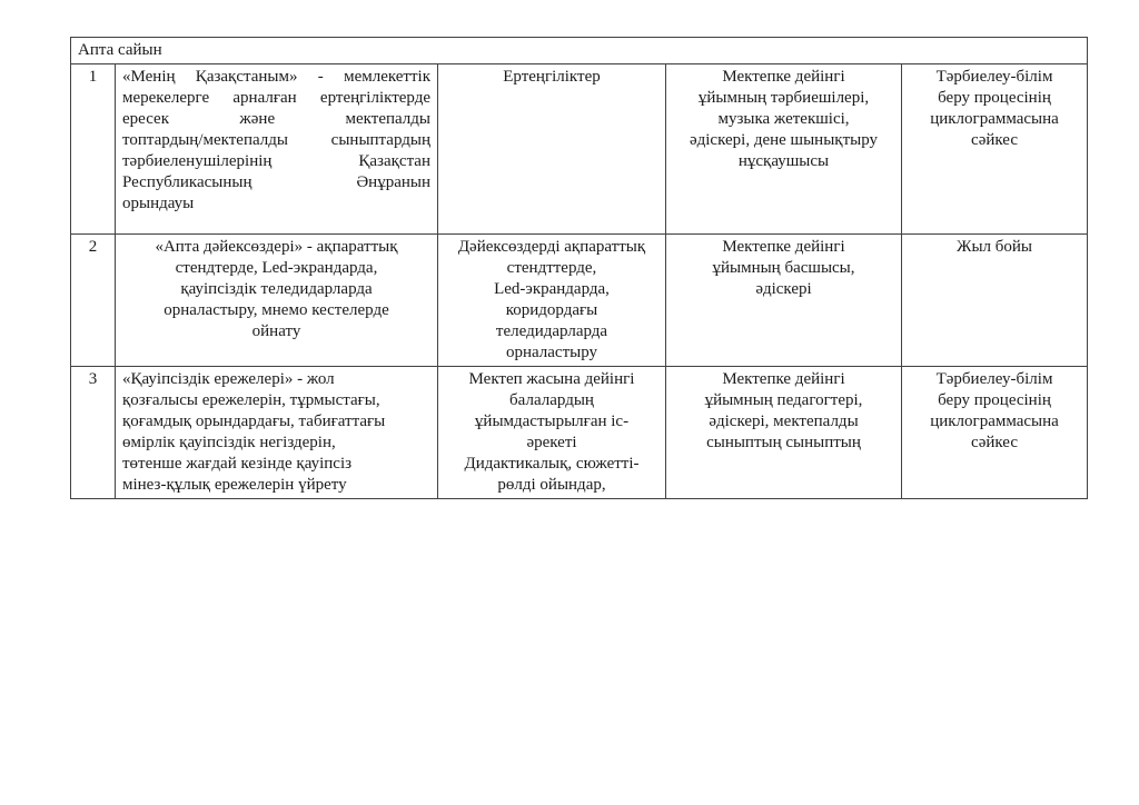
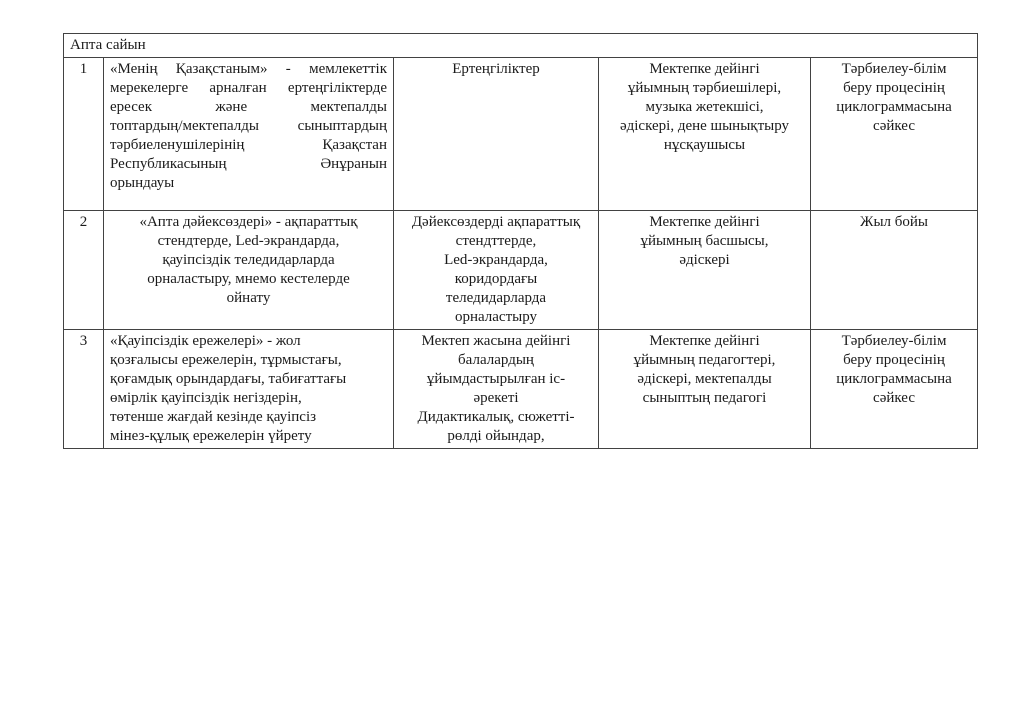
  Апта сайын
  1	«Менің Қазақстаным» - мемлекеттік мерекелерге арналған ертеңгіліктерде ересек және мектепалды топтардың/мектепалды сыныптардың тәрбиеленушілерінің Қазақстан Республикасының Әнұранын орындауы	Ертеңгіліктер	Мектепке дейінгі ұйымның тәрбиешілері, музыка жетекшісі, әдіскері, дене шынықтыру нұсқаушысы	Тәрбиелеу-білім беру процесінің циклограммасына сәйкес
  2	«Апта дәйексөздері» - ақпараттық стендтерде, Led-экрандарда, қауіпсіздік теледидарларда орналастыру, мнемо кестелерде ойнату	Дәйексөздерді ақпараттық стендттерде, Led-экрандарда, коридордағы теледидарларда орналастыру	Мектепке дейінгі ұйымның басшысы, әдіскері	Жыл бойы
- 3	«Қауіпсіздік ережелері» - жол қозғалысы ережелерін, тұрмыстағы, қоғамдық орындардағы, табиғаттағы өмірлік қауіпсіздік негіздерін, төтенше жағдай кезінде қауіпсіз мінез-құлық ережелерін үйрету	Мектеп жасына дейінгі балалардың ұйымдастырылған іс- әрекеті Дидактикалық, сюжетті- рөлді ойындар,	Мектепке дейінгі ұйымның педагогтері, әдіскері, мектепалды сыныптың сыныптың	Тәрбиелеу-білім беру процесінің циклограммасына сәйкес
+ 3	«Қауіпсіздік ережелері» - жол қозғалысы ережелерін, тұрмыстағы, қоғамдық орындардағы, табиғаттағы өмірлік қауіпсіздік негіздерін, төтенше жағдай кезінде қауіпсіз мінез-құлық ережелерін үйрету	Мектеп жасына дейінгі балалардың ұйымдастырылған іс- әрекеті Дидактикалық, сюжетті- рөлді ойындар,	Мектепке дейінгі ұйымның педагогтері, әдіскері, мектепалды сыныптың педагогі	Тәрбиелеу-білім беру процесінің циклограммасына сәйкес
